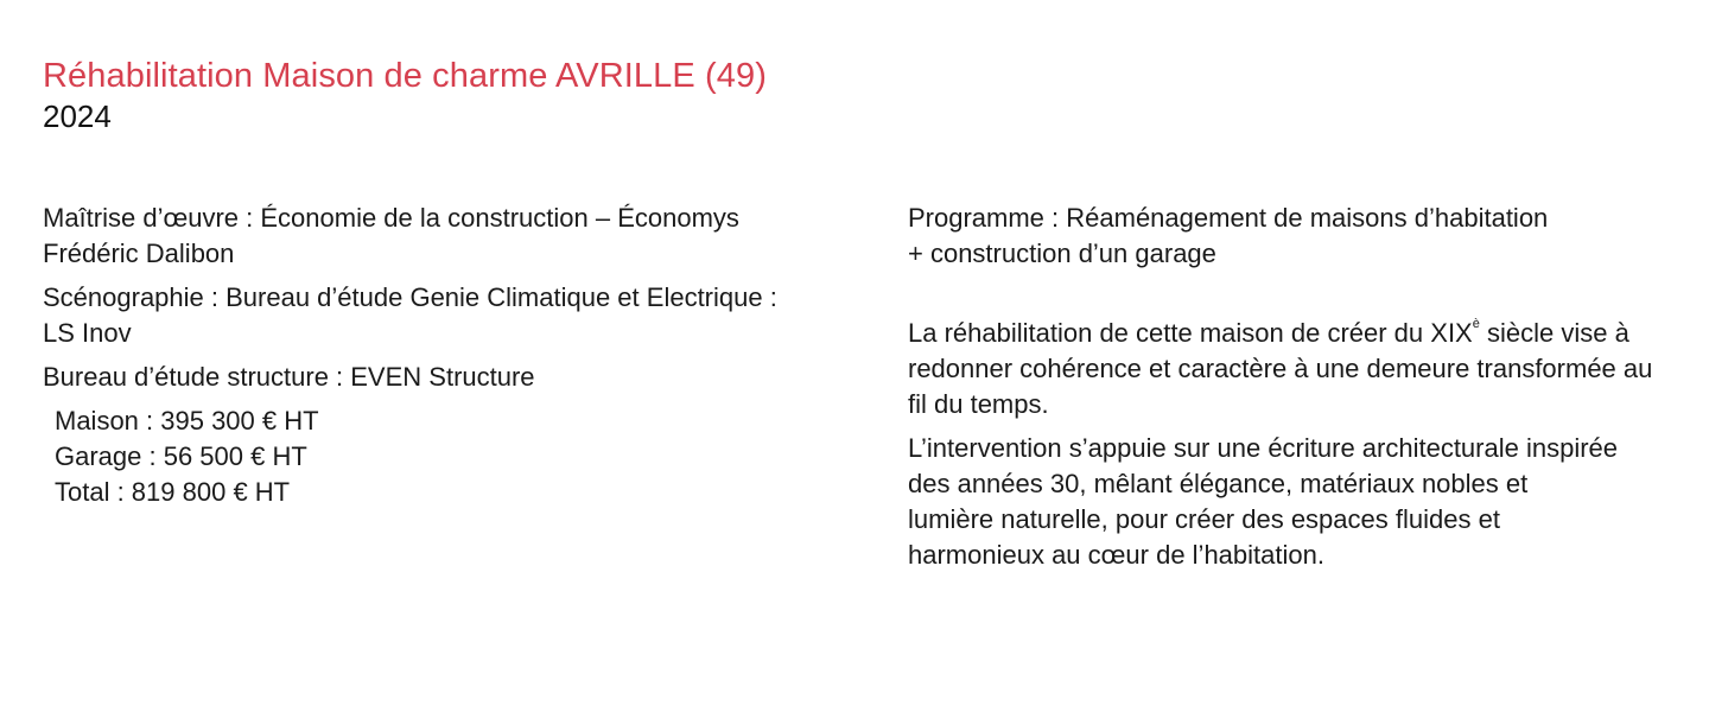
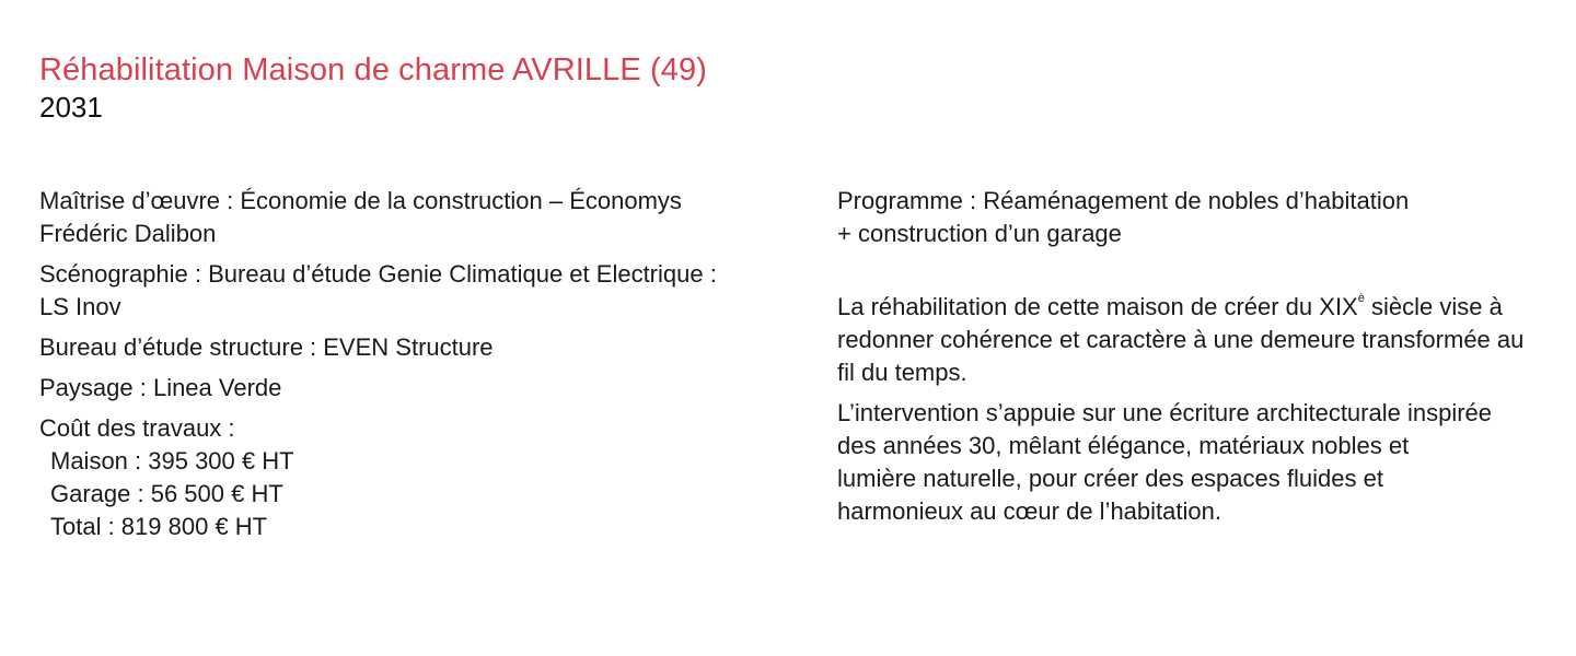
  Réhabilitation Maison de charme AVRILLE (49)
- 2024
+ 2031
  Maîtrise d’œuvre : Économie de la construction – Économys Frédéric Dalibon
  Scénographie : Bureau d’étude Genie Climatique et Electrique : LS Inov
  Bureau d’étude structure : EVEN Structure
+ Paysage : Linea Verde
+ Coût des travaux :
  Maison : 395 300 € HT
  Garage : 56 500 € HT
  Total : 819 800 € HT
- Programme : Réaménagement de maisons d’habitation + construction d’un garage
+ Programme : Réaménagement de nobles d’habitation + construction d’un garage
  La réhabilitation de cette maison de créer du XIXè siècle vise à redonner cohérence et caractère à une demeure transformée au fil du temps.
  L’intervention s’appuie sur une écriture architecturale inspirée des années 30, mêlant élégance, matériaux nobles et lumière naturelle, pour créer des espaces fluides et harmonieux au cœur de l’habitation.
